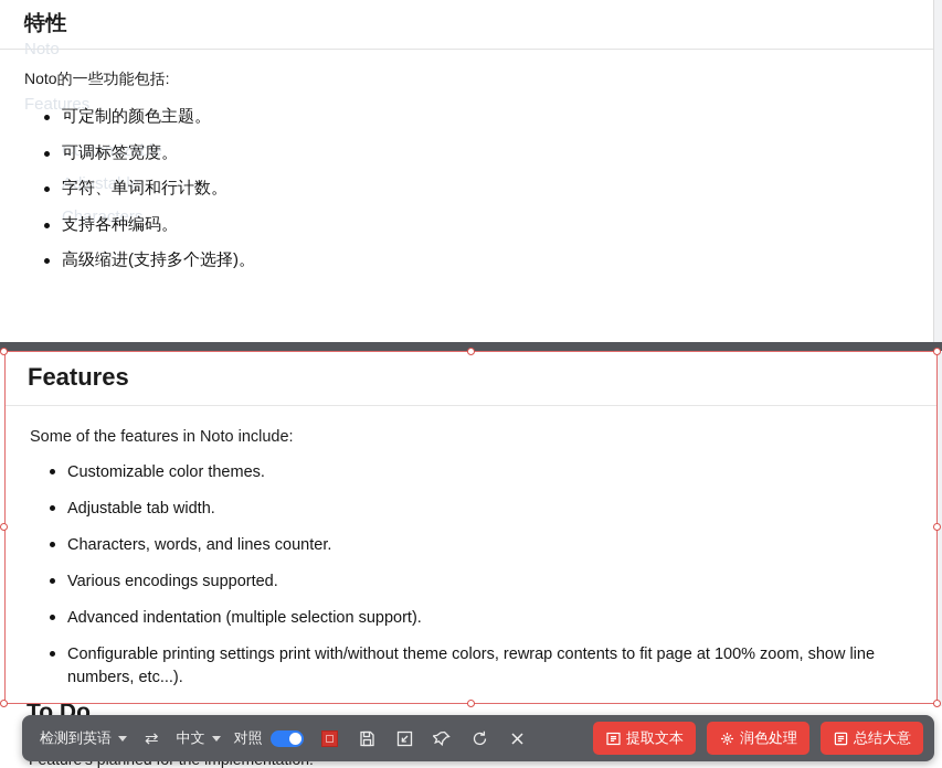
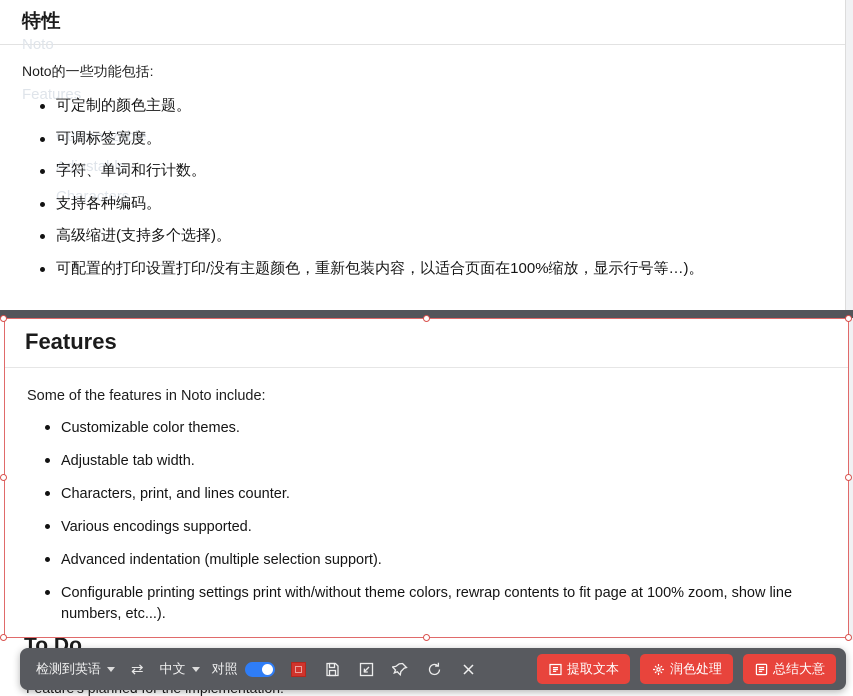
  Noto
  Features
  特性
  Noto的一些功能包括:
  可定制的颜色主题。
  可调标签宽度。
  字符、单词和行计数。
  支持各种编码。
  高级缩进(支持多个选择)。
+ 可配置的打印设置打印/没有主题颜色，重新包装内容，以适合页面在100%缩放，显示行号等…)。
  Features
  Some of the features in Noto include:
  Customizable color themes.
  Adjustable tab width.
- Characters, words, and lines counter.
+ Characters, print, and lines counter.
  Various encodings supported.
  Advanced indentation (multiple selection support).
  Configurable printing settings print with/without theme colors, rewrap contents to fit page at 100% zoom, show line numbers, etc...).
  To Do
  检测到英语
  ⇄
  中文
  对照
  提取文本
  润色处理
  总结大意
